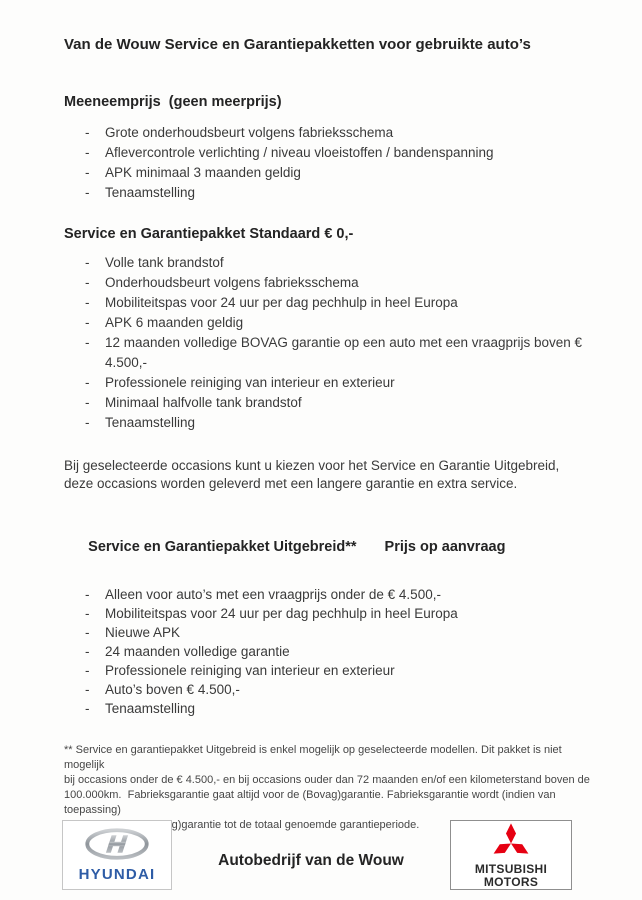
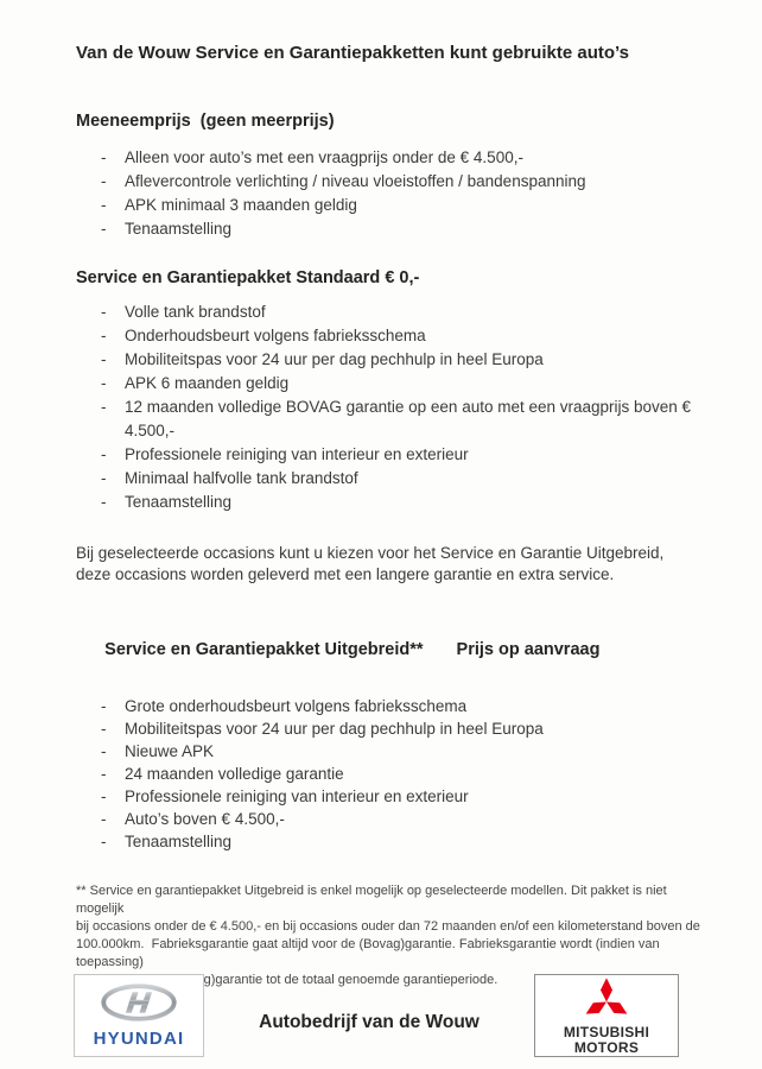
- Van de Wouw Service en Garantiepakketten voor gebruikte auto’s
+ Van de Wouw Service en Garantiepakketten kunt gebruikte auto’s
  Meeneemprijs (geen meerprijs)
  -
- Grote onderhoudsbeurt volgens fabrieksschema
+ Alleen voor auto’s met een vraagprijs onder de € 4.500,-
  -
  Aflevercontrole verlichting / niveau vloeistoffen / bandenspanning
  -
  APK minimaal 3 maanden geldig
  -
  Tenaamstelling
  Service en Garantiepakket Standaard € 0,-
  -
  Volle tank brandstof
  -
  Onderhoudsbeurt volgens fabrieksschema
  -
  Mobiliteitspas voor 24 uur per dag pechhulp in heel Europa
  -
  APK 6 maanden geldig
  -
  12 maanden volledige BOVAG garantie op een auto met een vraagprijs boven € 4.500,-
  -
  Professionele reiniging van interieur en exterieur
  -
  Minimaal halfvolle tank brandstof
  -
  Tenaamstelling
  Bij geselecteerde occasions kunt u kiezen voor het Service en Garantie Uitgebreid, deze occasions worden geleverd met een langere garantie en extra service.
  Service en Garantiepakket Uitgebreid** Prijs op aanvraag
  -
- Alleen voor auto’s met een vraagprijs onder de € 4.500,-
+ Grote onderhoudsbeurt volgens fabrieksschema
  -
  Mobiliteitspas voor 24 uur per dag pechhulp in heel Europa
  -
  Nieuwe APK
  -
  24 maanden volledige garantie
  -
  Professionele reiniging van interieur en exterieur
  -
  Auto’s boven € 4.500,-
  -
  Tenaamstelling
  ** Service en garantiepakket Uitgebreid is enkel mogelijk op geselecteerde modellen. Dit pakket is niet mogelijk
  bij occasions onder de € 4.500,- en bij occasions ouder dan 72 maanden en/of een kilometerstand boven de
  100.000km. Fabrieksgarantie gaat altijd voor de (Bovag)garantie. Fabrieksgarantie wordt (indien van toepassing)
  g)garantie tot de totaal genoemde garantieperiode.
  HYUNDAI
  Autobedrijf van de Wouw
  MITSUBISHI
  MOTORS
